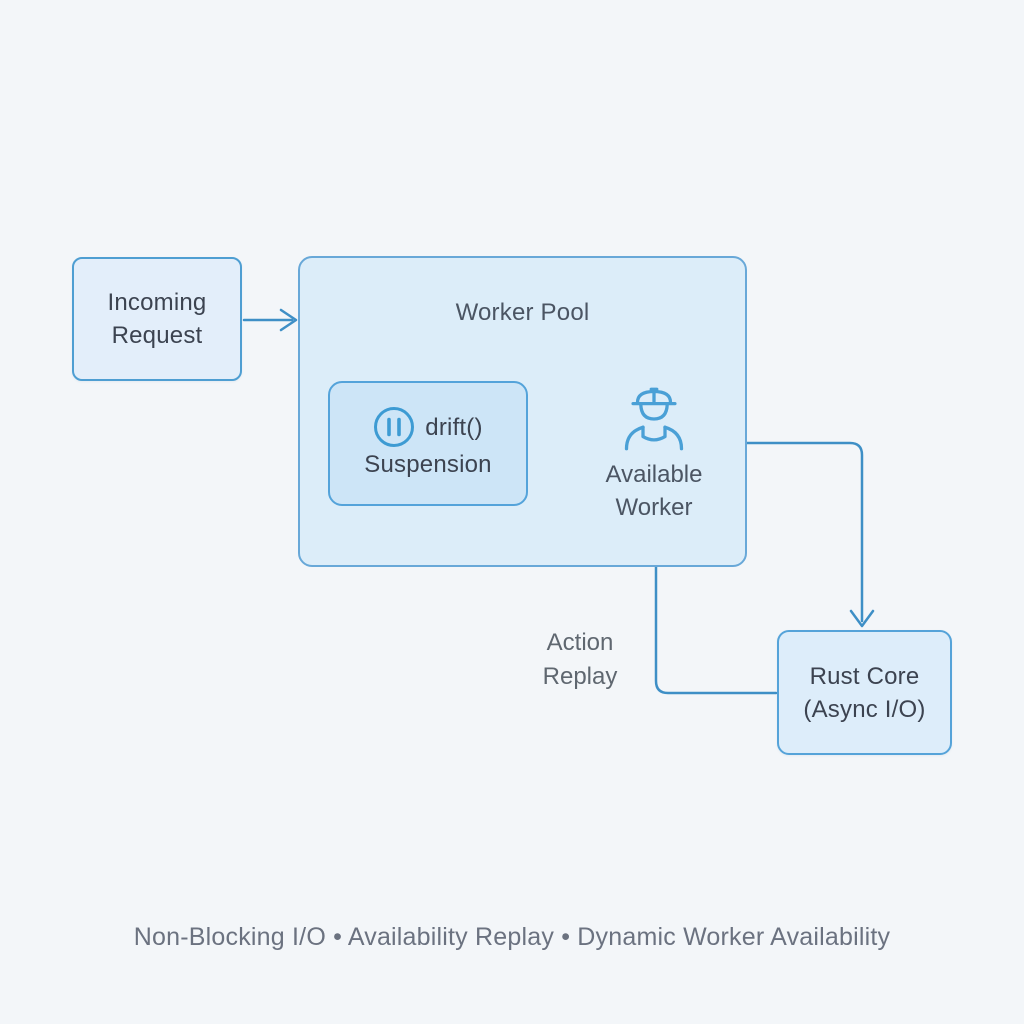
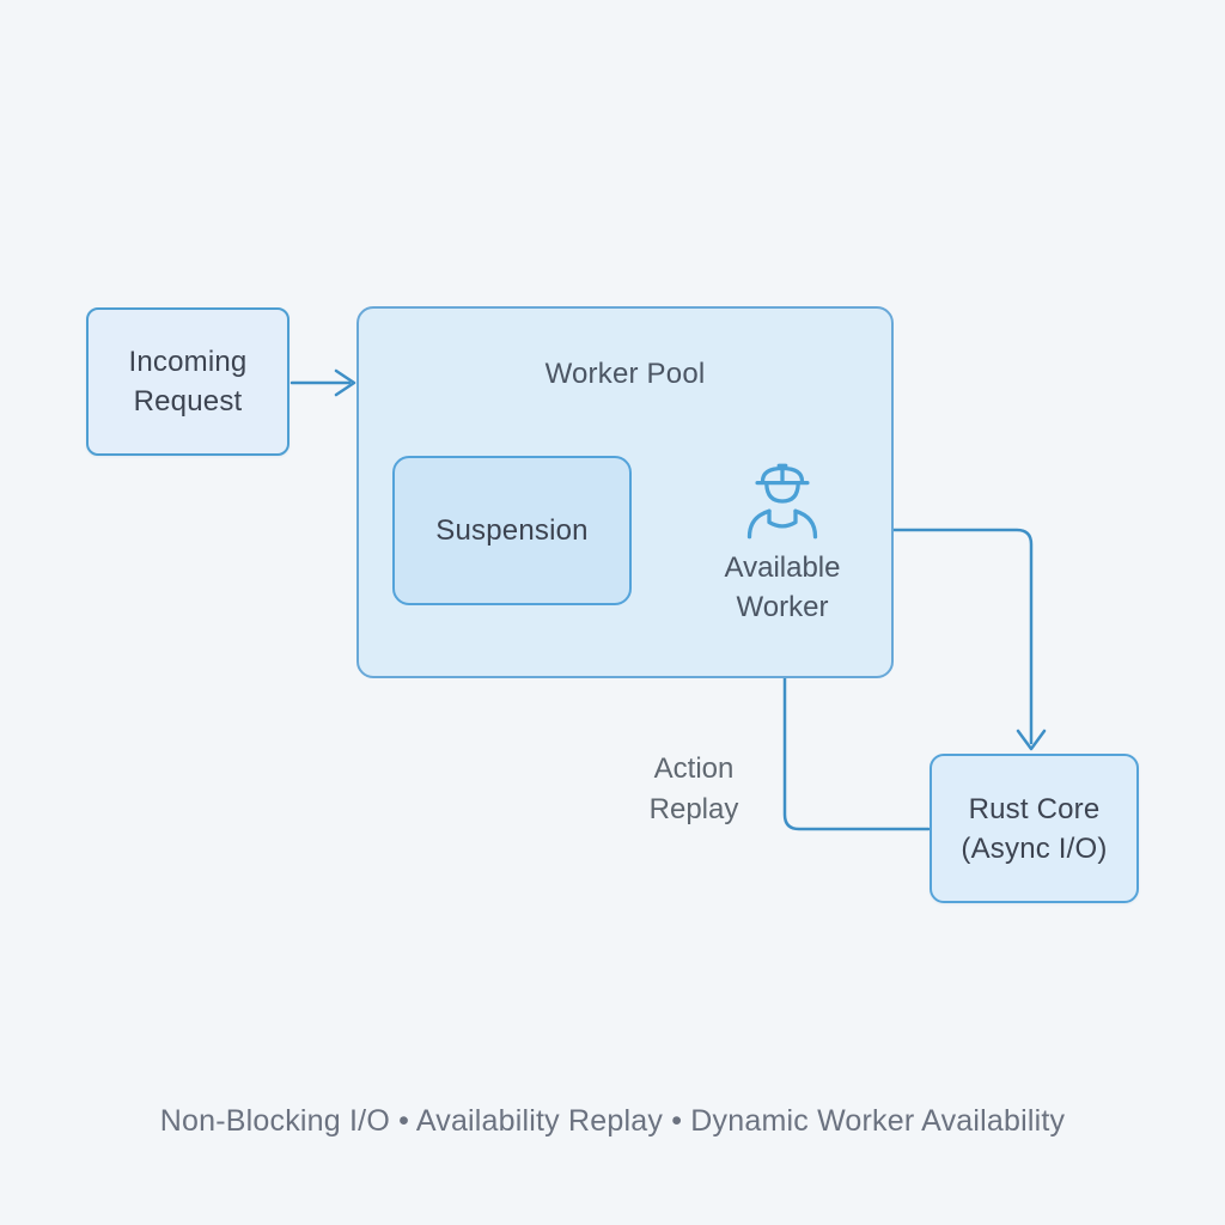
  Incoming
  Request
  Worker Pool
- drift()
  Suspension
  Available
  Worker
  Rust Core
  (Async I/O)
  Action
  Replay
  Non-Blocking I/O • Availability Replay • Dynamic Worker Availability
